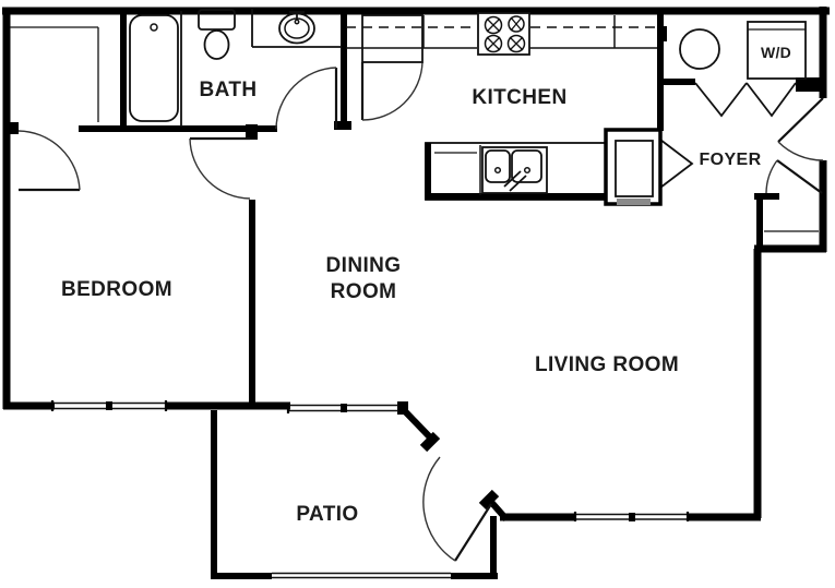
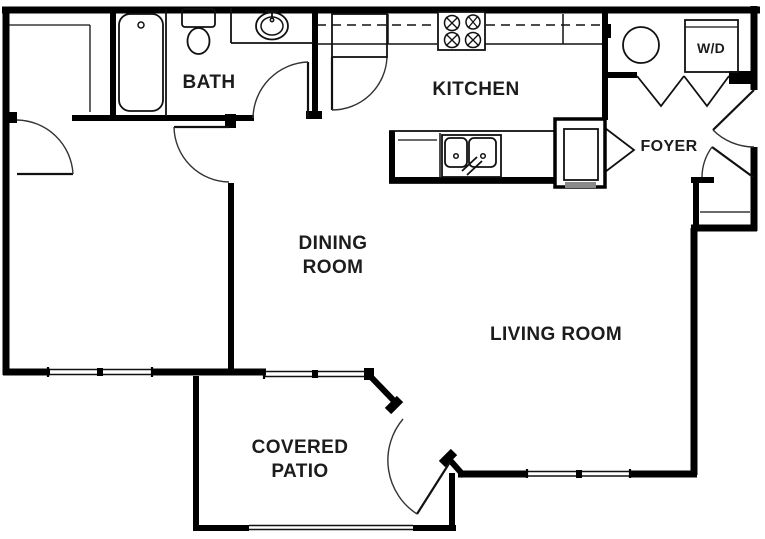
- BEDROOM
  BATH
  KITCHEN
  DINING
  ROOM
  LIVING ROOM
  FOYER
+ COVERED
  PATIO
  W/D
